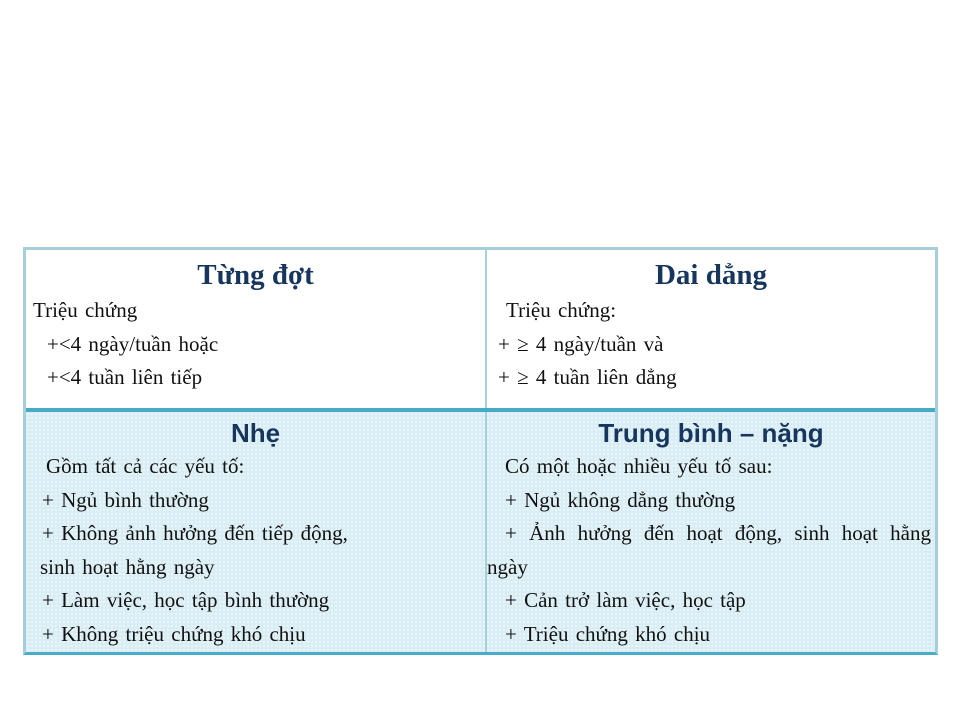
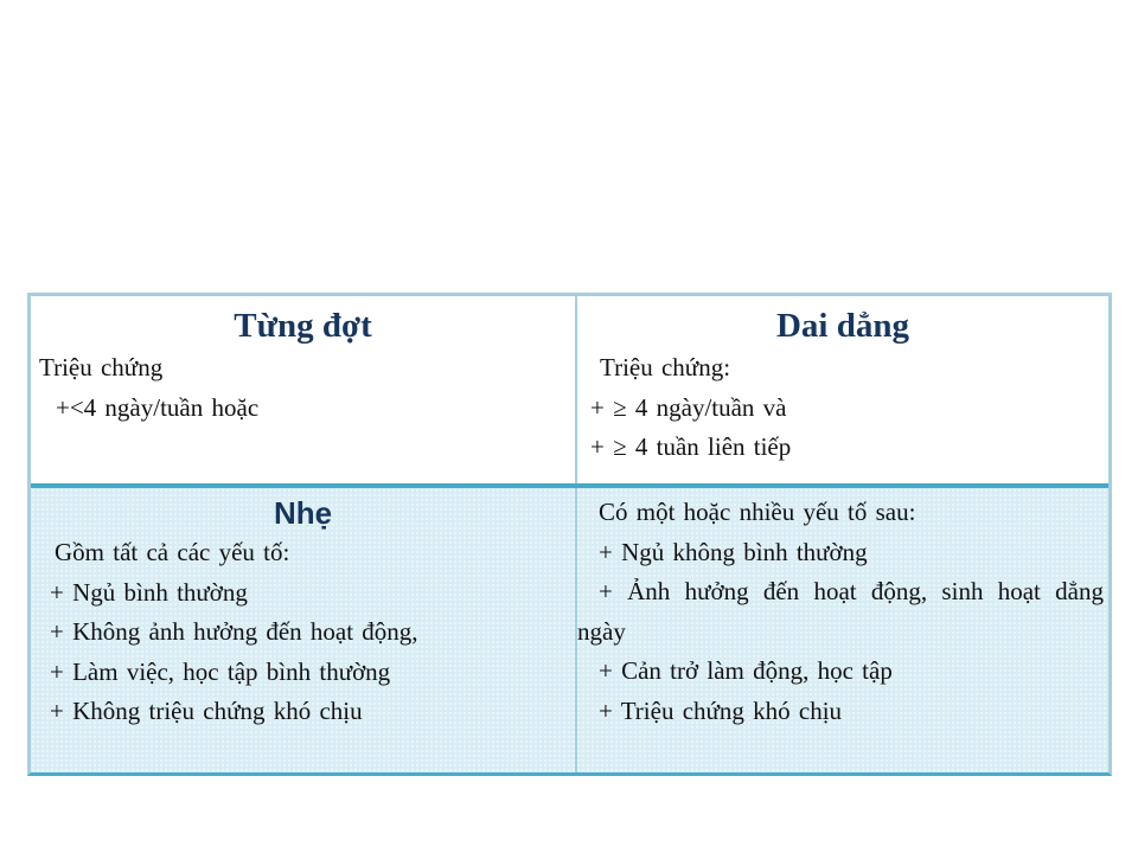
  Từng đợt
  Triệu chứng
  +<4 ngày/tuần hoặc
- +<4 tuần liên tiếp
  Dai dẳng
  Triệu chứng:
  + ≥ 4 ngày/tuần và
- + ≥ 4 tuần liên dẳng
+ + ≥ 4 tuần liên tiếp
  Nhẹ
  Gồm tất cả các yếu tố:
  + Ngủ bình thường
- + Không ảnh hưởng đến tiếp động,
+ + Không ảnh hưởng đến hoạt động,
- sinh hoạt hằng ngày
  + Làm việc, học tập bình thường
  + Không triệu chứng khó chịu
- Trung bình – nặng
  Có một hoặc nhiều yếu tố sau:
- + Ngủ không dẳng thường
+ + Ngủ không bình thường
- + Ảnh hưởng đến hoạt động, sinh hoạt hằng
+ + Ảnh hưởng đến hoạt động, sinh hoạt dẳng
  ngày
- + Cản trở làm việc, học tập
+ + Cản trở làm động, học tập
  + Triệu chứng khó chịu
